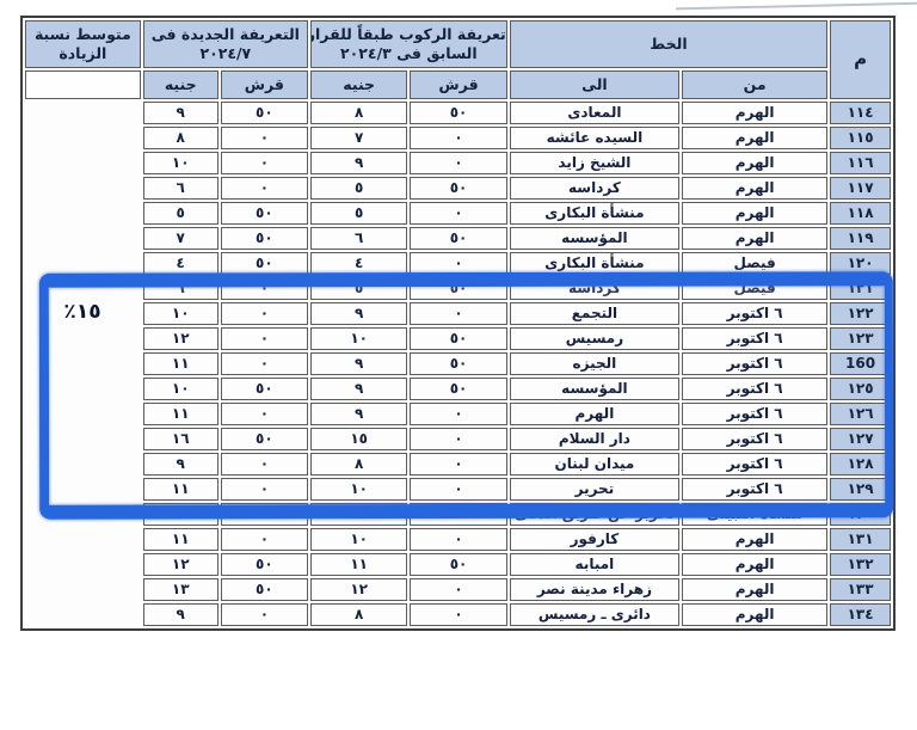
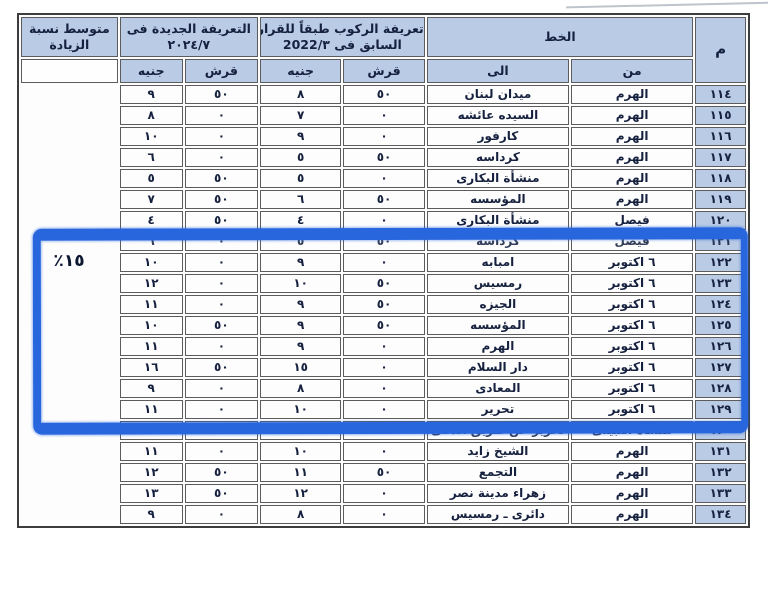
- م	الخط	تعريفة الركوب طبقاً للقرار السابق فى ٢٠٢٤/٣	التعريفة الجديدة فى ٢٠٢٤/٧	متوسط نسبة الزيادة
+ م	الخط	تعريفة الركوب طبقاً للقرار السابق فى 2022/٣	التعريفة الجديدة فى ٢٠٢٤/٧	متوسط نسبة الزيادة
  من	الى	قرش	جنيه	قرش	جنيه
- ١١٤	الهرم	المعادى	٥٠	٨	٥٠	٩
+ ١١٤	الهرم	ميدان لبنان	٥٠	٨	٥٠	٩
  ١١٥	الهرم	السيده عائشه	٠	٧	٠	٨
- ١١٦	الهرم	الشيخ زايد	٠	٩	٠	١٠
+ ١١٦	الهرم	كارفور	٠	٩	٠	١٠
  ١١٧	الهرم	كرداسه	٥٠	٥	٠	٦
  ١١٨	الهرم	منشأة البكارى	٠	٥	٥٠	٥
  ١١٩	الهرم	المؤسسه	٥٠	٦	٥٠	٧
  ١٢٠	فيصل	منشأة البكارى	٠	٤	٥٠	٤
  ١٢١	فيصل	كرداسه	٥٠	٥	٠	٦
- ١٢٢	٦ اكتوبر	التجمع	٠	٩	٠	١٠
+ ١٢٢	٦ اكتوبر	امبابه	٠	٩	٠	١٠
  ١٢٣	٦ اكتوبر	رمسيس	٥٠	١٠	٠	١٢
- 160	٦ اكتوبر	الجيزه	٥٠	٩	٠	١١
+ ١٢٤	٦ اكتوبر	الجيزه	٥٠	٩	٠	١١
  ١٢٥	٦ اكتوبر	المؤسسه	٥٠	٩	٥٠	١٠
  ١٢٦	٦ اكتوبر	الهرم	٠	٩	٠	١١
  ١٢٧	٦ اكتوبر	دار السلام	٠	١٥	٥٠	١٦
- ١٢٨	٦ اكتوبر	ميدان لبنان	٠	٨	٠	٩
+ ١٢٨	٦ اكتوبر	المعادى	٠	٨	٠	٩
  ١٢٩	٦ اكتوبر	تحرير	٠	١٠	٠	١١
  ١٣٠	منشأة اللبينى	تحرير عن طريق الدقى	٠	٨	٠	٩
- ١٣١	الهرم	كارفور	٠	١٠	٠	١١
+ ١٣١	الهرم	الشيخ زايد	٠	١٠	٠	١١
- ١٣٢	الهرم	امبابه	٥٠	١١	٥٠	١٢
+ ١٣٢	الهرم	التجمع	٥٠	١١	٥٠	١٢
  ١٣٣	الهرم	زهراء مدينة نصر	٠	١٢	٥٠	١٣
  ١٣٤	الهرم	دائرى ـ رمسيس	٠	٨	٠	٩
  ٪١٥
